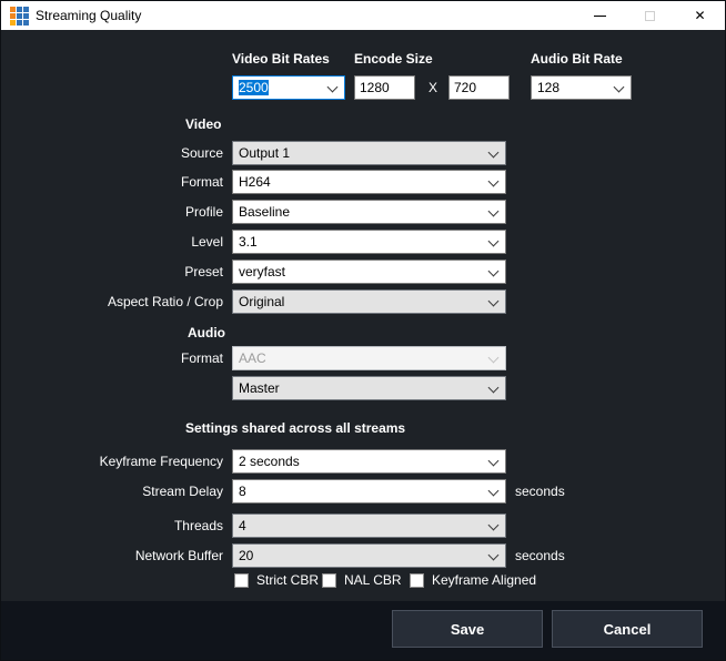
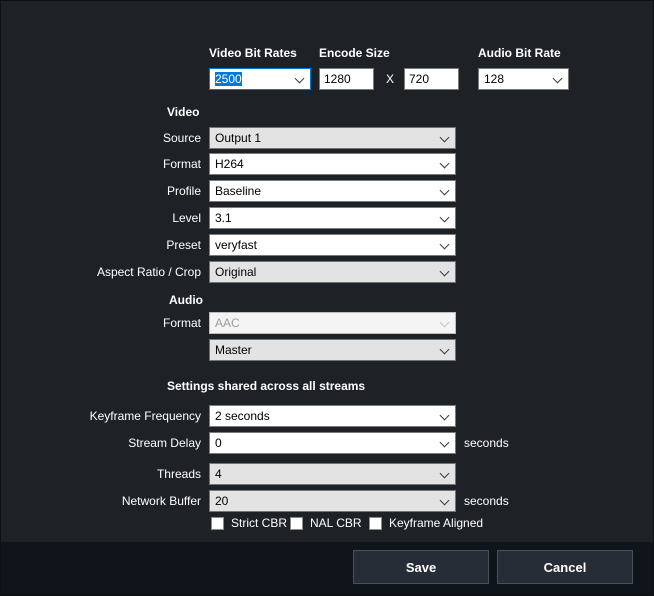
- Streaming Quality
- ✕
  Video Bit Rates
  Encode Size
  Audio Bit Rate
  2500
  1280
  X
  720
  128
  Video
  Source
  Output 1
  Format
  H264
  Profile
  Baseline
  Level
  3.1
  Preset
  veryfast
  Aspect Ratio / Crop
  Original
  Audio
  Format
  AAC
  Master
  Settings shared across all streams
  Keyframe Frequency
  2 seconds
  Stream Delay
- 8
+ 0
  seconds
  Threads
  4
  Network Buffer
  20
  seconds
  Strict CBR
  NAL CBR
  Keyframe Aligned
  Save
  Cancel
